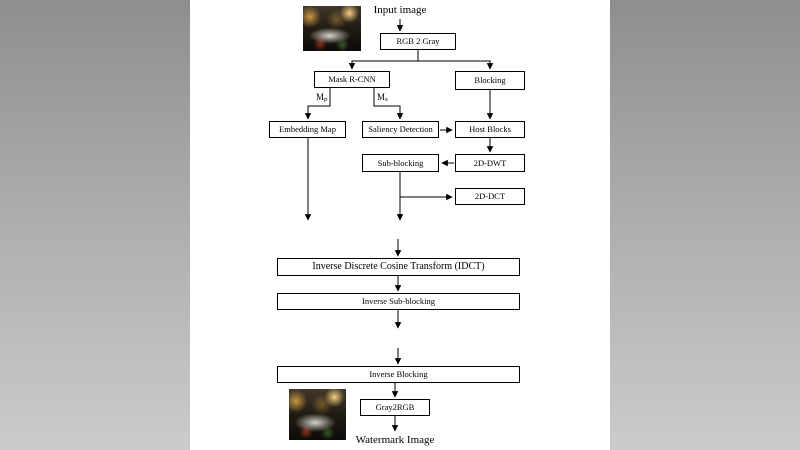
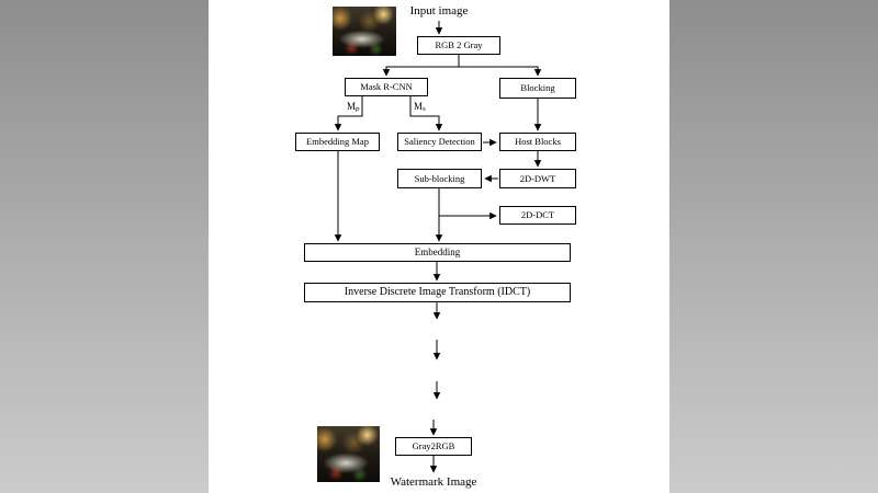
  Input image
  RGB 2 Gray
  Mask R-CNN
  Blocking
  Mₚ
  Mₛ
  Embedding Map
  Saliency Detection
  Host Blocks
  Sub-blocking
  2D-DWT
  2D-DCT
+ Embedding
- Inverse Discrete Cosine Transform (IDCT)
+ Inverse Discrete Image Transform (IDCT)
- Inverse Sub-blocking
- Inverse Blocking
  Gray2RGB
  Watermark Image
